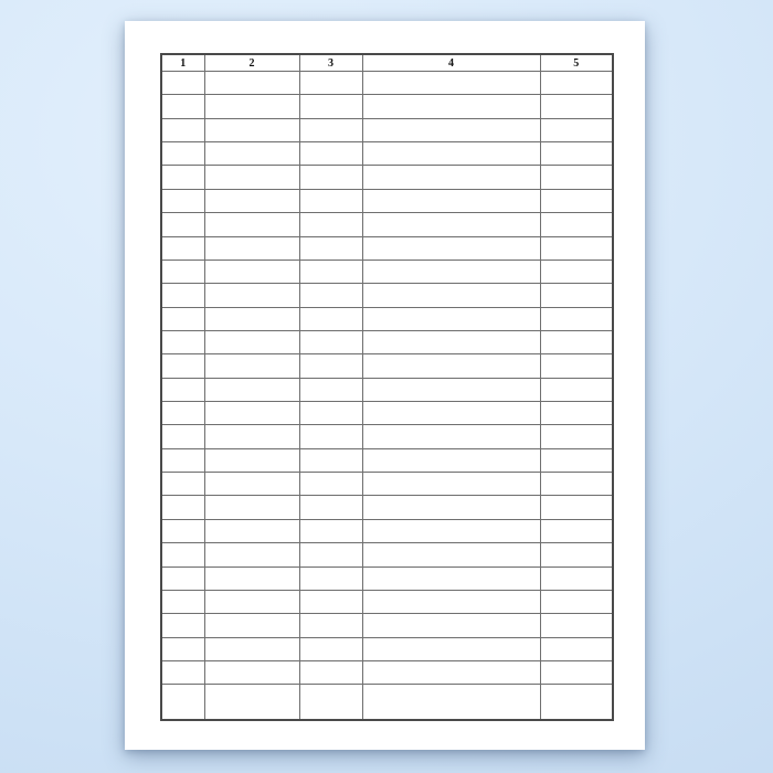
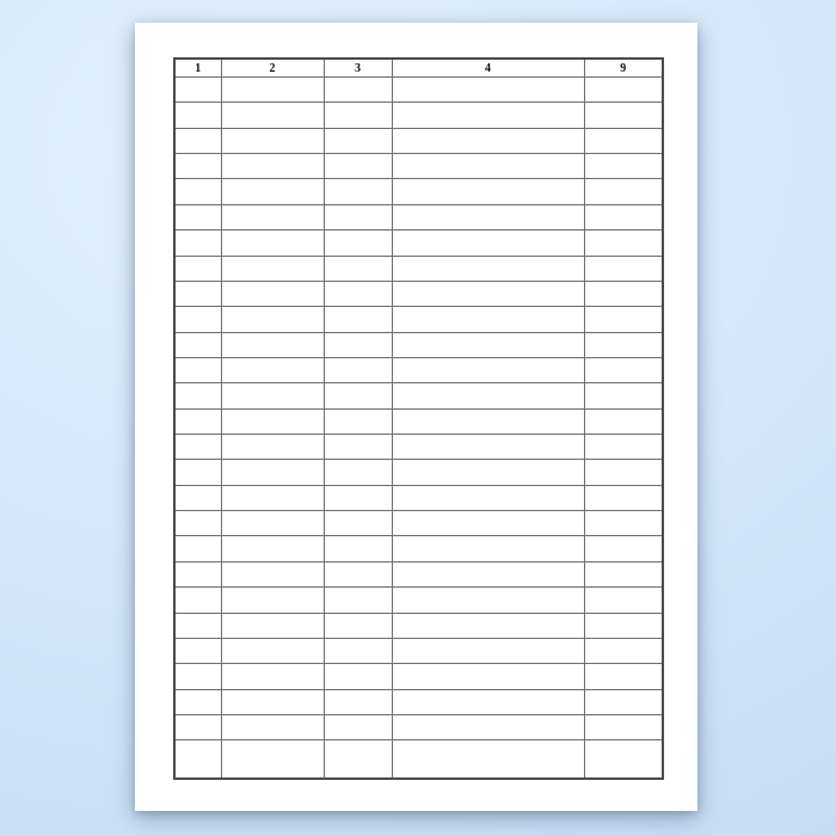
- 1	2	3	4	5
+ 1	2	3	4	9
